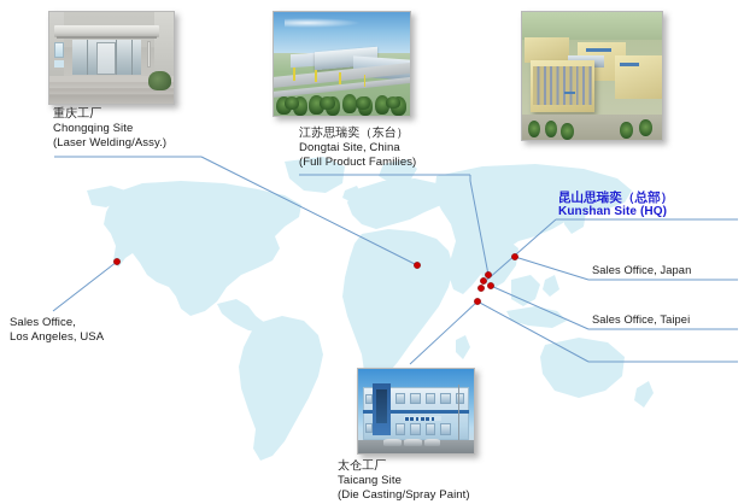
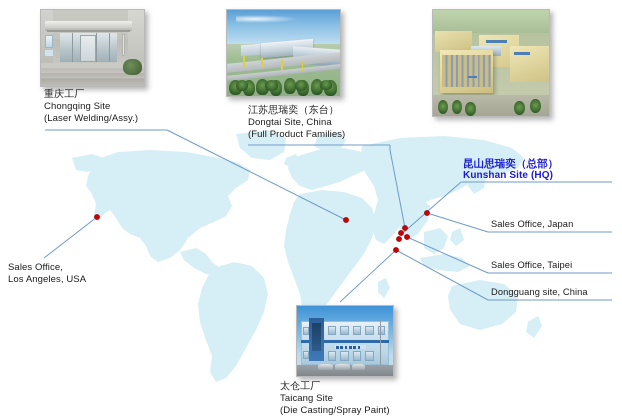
  重庆工厂
  Chongqing Site
  (Laser Welding/Assy.)
  江苏思瑞奕（东台）
  Dongtai Site, China
  (Full Product Families)
  昆山思瑞奕（总部）
  Kunshan Site (HQ)
  Sales Office, Japan
  Sales Office, Taipei
+ Dongguang site, China
  Sales Office,
  Los Angeles, USA
  太仓工厂
  Taicang Site
  (Die Casting/Spray Paint)
